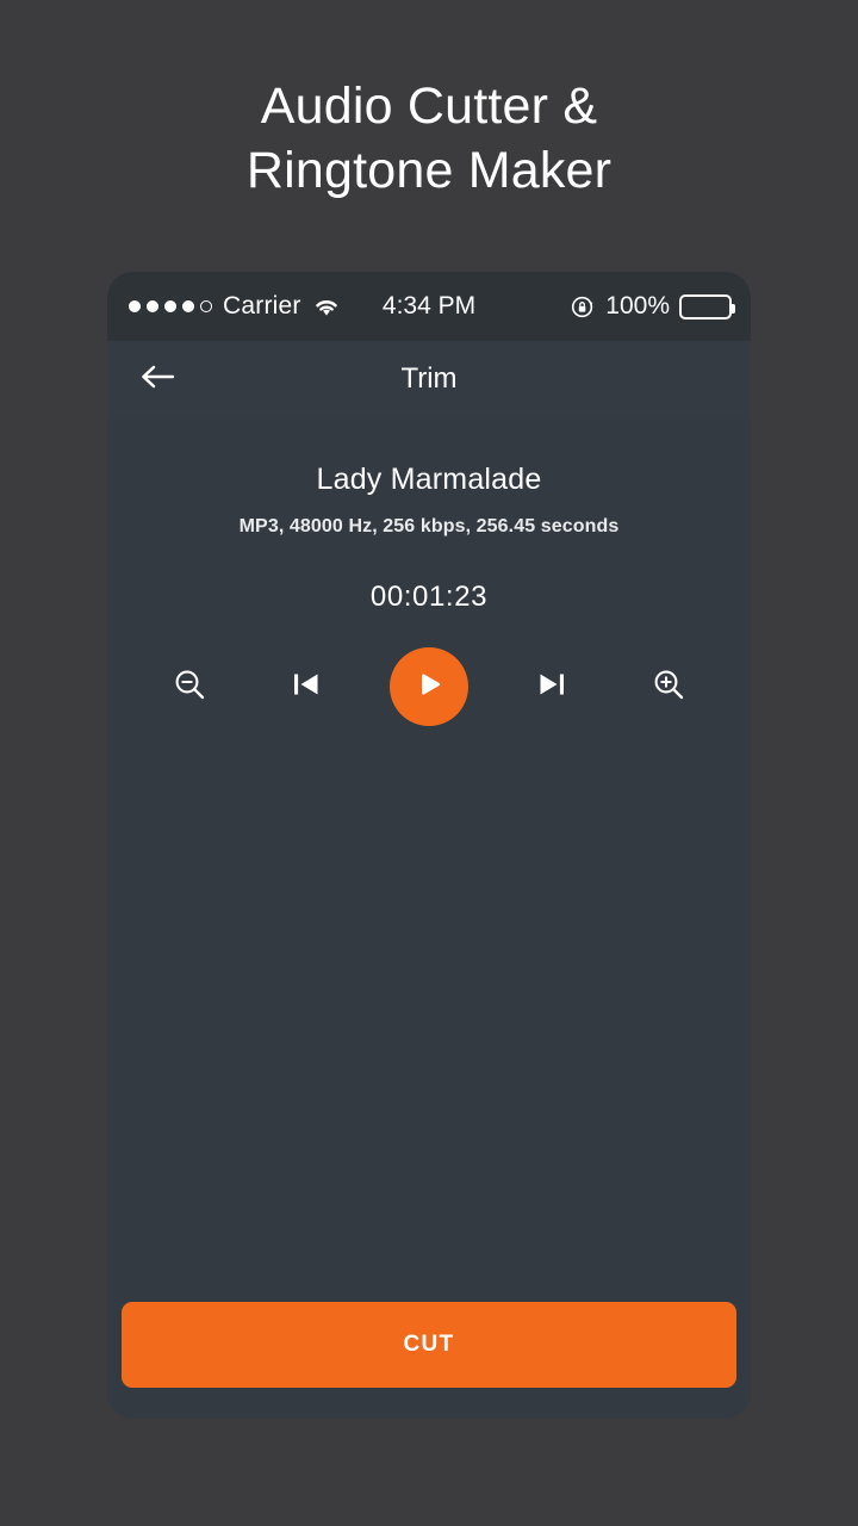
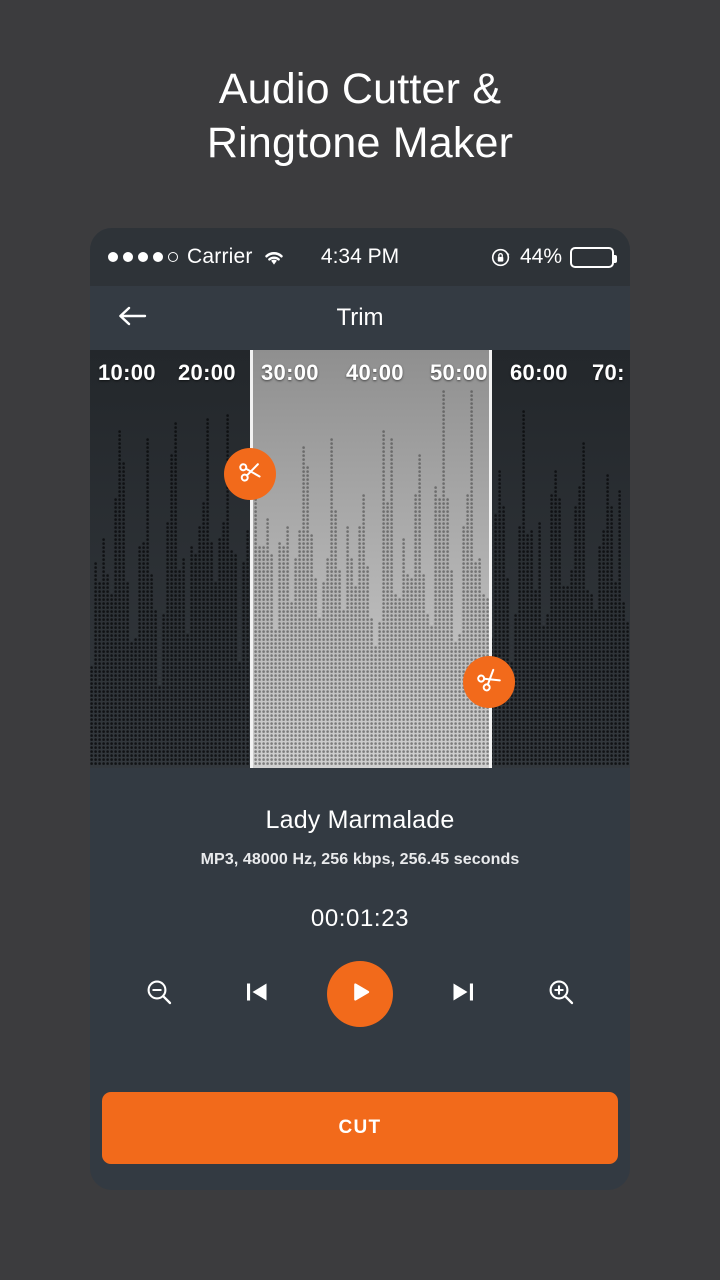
  Audio Cutter &
  Ringtone Maker
  Carrier
  4:34 PM
- 100%
+ 44%
  Trim
+ 10:00
+ 20:00
+ 30:00
+ 40:00
+ 50:00
+ 60:00
+ 70:
  Lady Marmalade
  MP3, 48000 Hz, 256 kbps, 256.45 seconds
  00:01:23
  CUT
